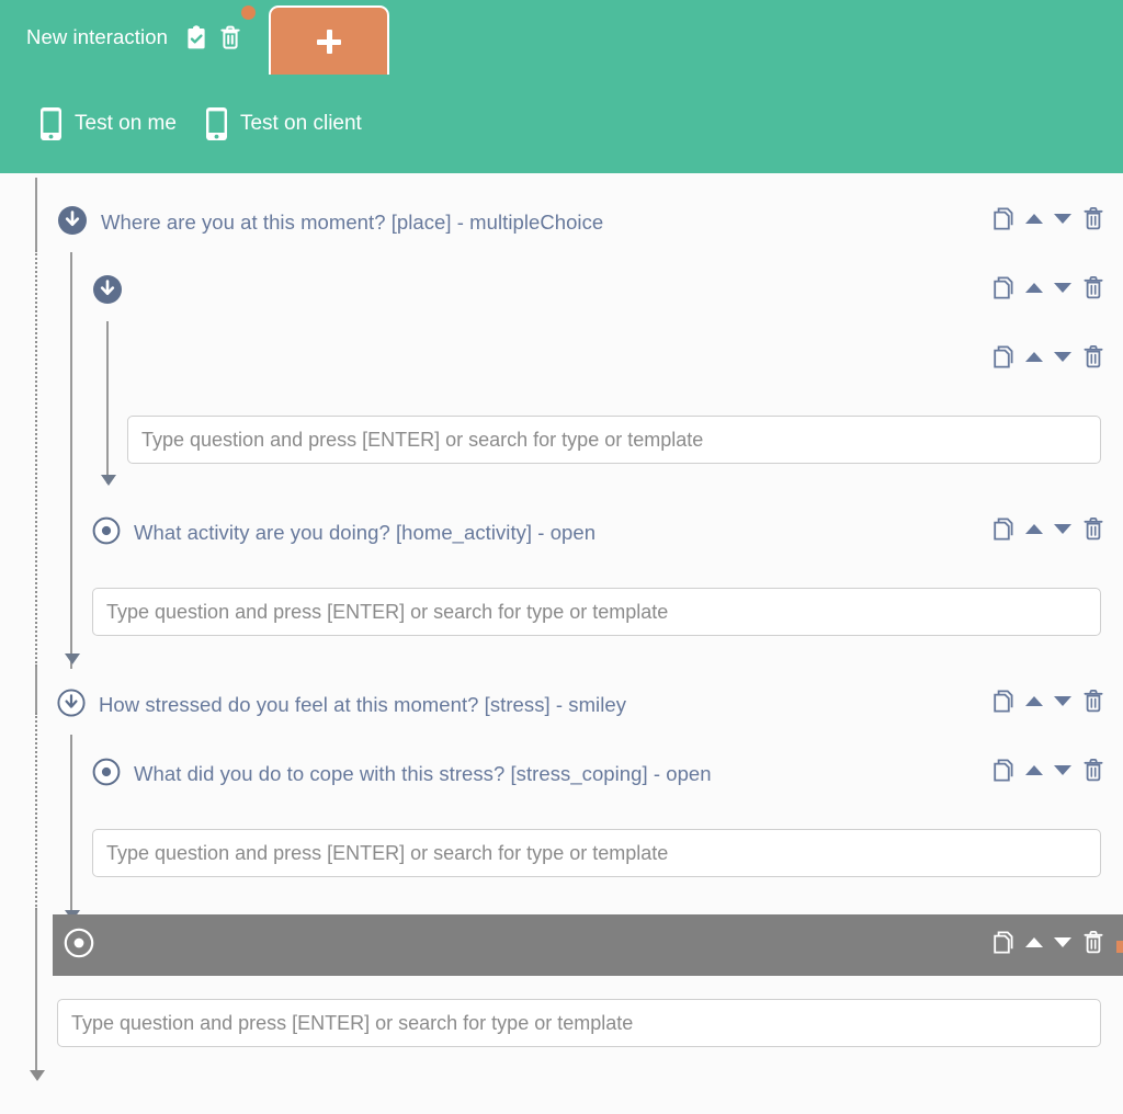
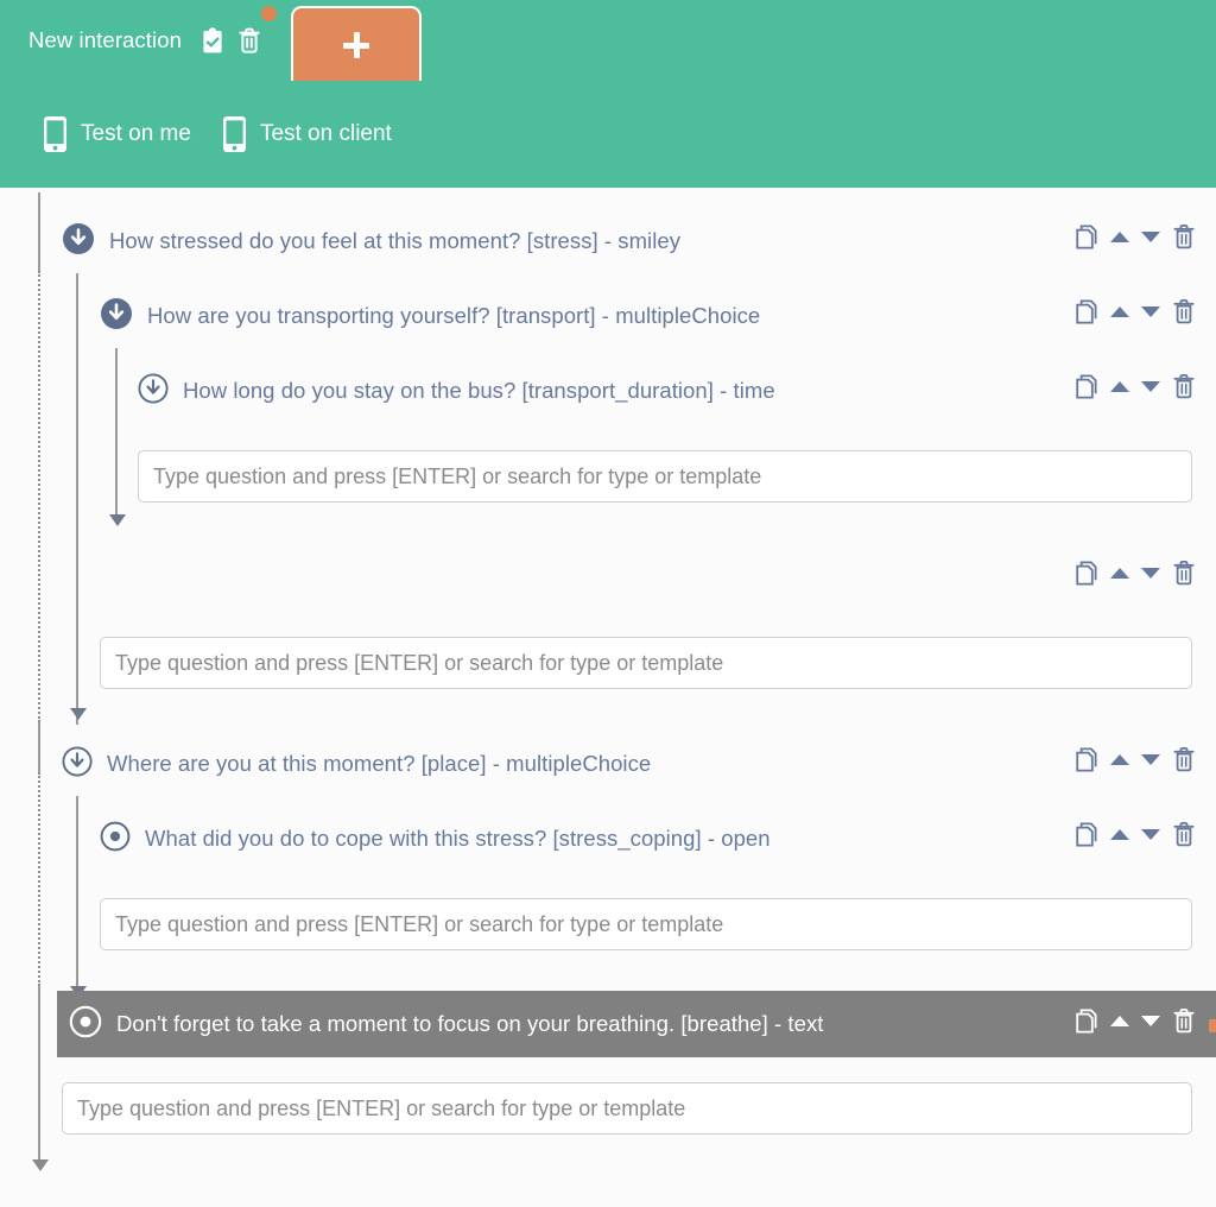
  New interaction
  Test on me
  Test on client
- Where are you at this moment? [place] - multipleChoice
+ How stressed do you feel at this moment? [stress] - smiley
+ How are you transporting yourself? [transport] - multipleChoice
+ How long do you stay on the bus? [transport_duration] - time
  Type question and press [ENTER] or search for type or template
- What activity are you doing? [home_activity] - open
  Type question and press [ENTER] or search for type or template
- How stressed do you feel at this moment? [stress] - smiley
+ Where are you at this moment? [place] - multipleChoice
  What did you do to cope with this stress? [stress_coping] - open
  Type question and press [ENTER] or search for type or template
+ Don't forget to take a moment to focus on your breathing. [breathe] - text
  Type question and press [ENTER] or search for type or template
